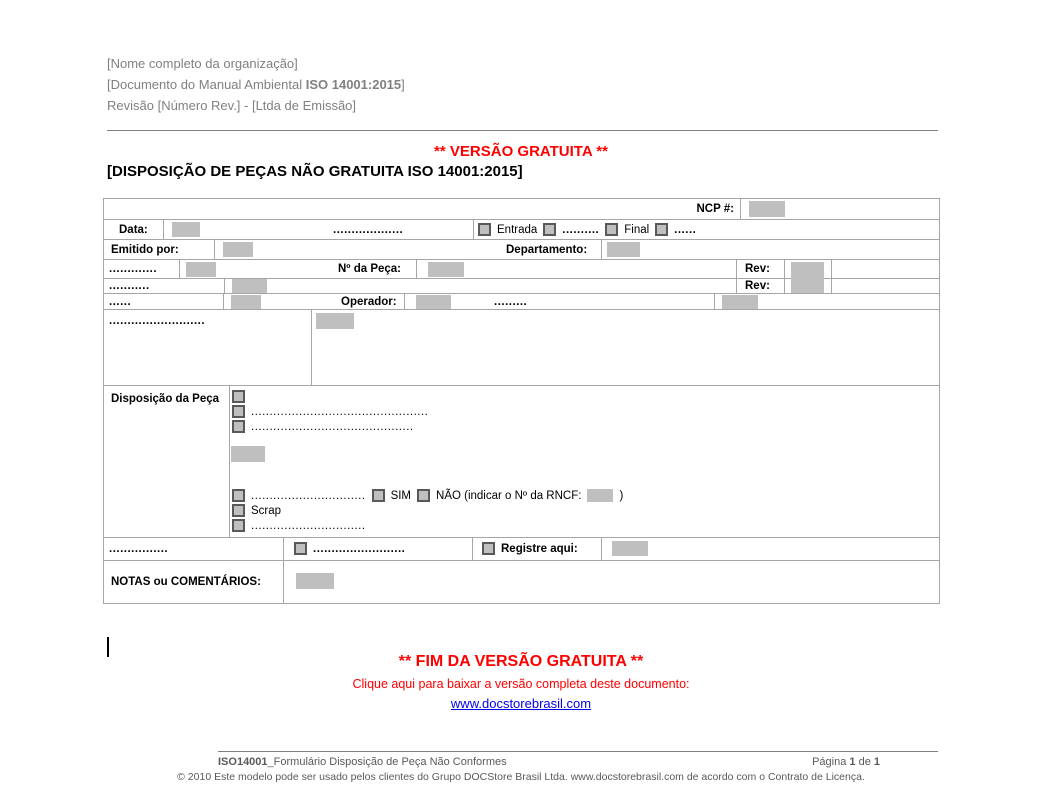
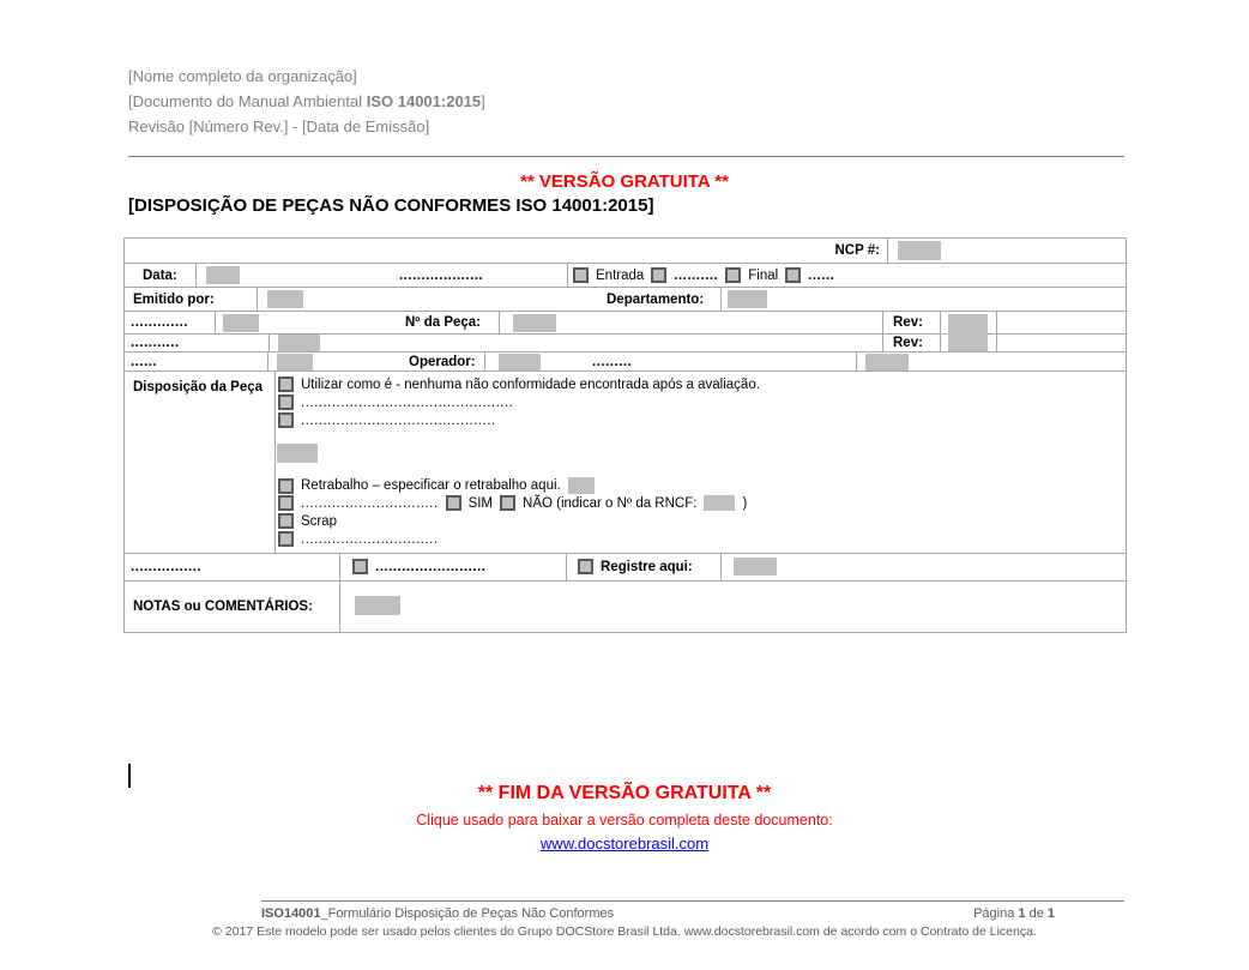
  [Nome completo da organização]
  [Documento do Manual Ambiental ISO 14001:2015]
- Revisão [Número Rev.] - [Ltda de Emissão]
+ Revisão [Número Rev.] - [Data de Emissão]
  ** VERSÃO GRATUITA **
- [DISPOSIÇÃO DE PEÇAS NÃO GRATUITA ISO 14001:2015]
+ [DISPOSIÇÃO DE PEÇAS NÃO CONFORMES ISO 14001:2015]
  NCP #:
  Data:
  ...................
  Entrada
  ..........
  Final
  ......
  Emitido por:
  Departamento:
  .............
  Nº da Peça:
  Rev:
  ...........
  Rev:
  ......
  Operador:
  .........
- ..........................
  Disposição da Peça
+ Utilizar como é - nenhuma não conformidade encontrada após a avaliação.
  ................................................
  ............................................
+ Retrabalho – especificar o retrabalho aqui.
  ...............................
  SIM
  NÃO (indicar o Nº da RNCF:
  )
  Scrap
  ...............................
  ................
  .........................
  Registre aqui:
  NOTAS ou COMENTÁRIOS:
  ** FIM DA VERSÃO GRATUITA **
- Clique aqui para baixar a versão completa deste documento:
+ Clique usado para baixar a versão completa deste documento:
  www.docstorebrasil.com
- ISO14001_Formulário Disposição de Peça Não Conformes
+ ISO14001_Formulário Disposição de Peças Não Conformes
  Página 1 de 1
- © 2010 Este modelo pode ser usado pelos clientes do Grupo DOCStore Brasil Ltda. www.docstorebrasil.com de acordo com o Contrato de Licença.
+ © 2017 Este modelo pode ser usado pelos clientes do Grupo DOCStore Brasil Ltda. www.docstorebrasil.com de acordo com o Contrato de Licença.
